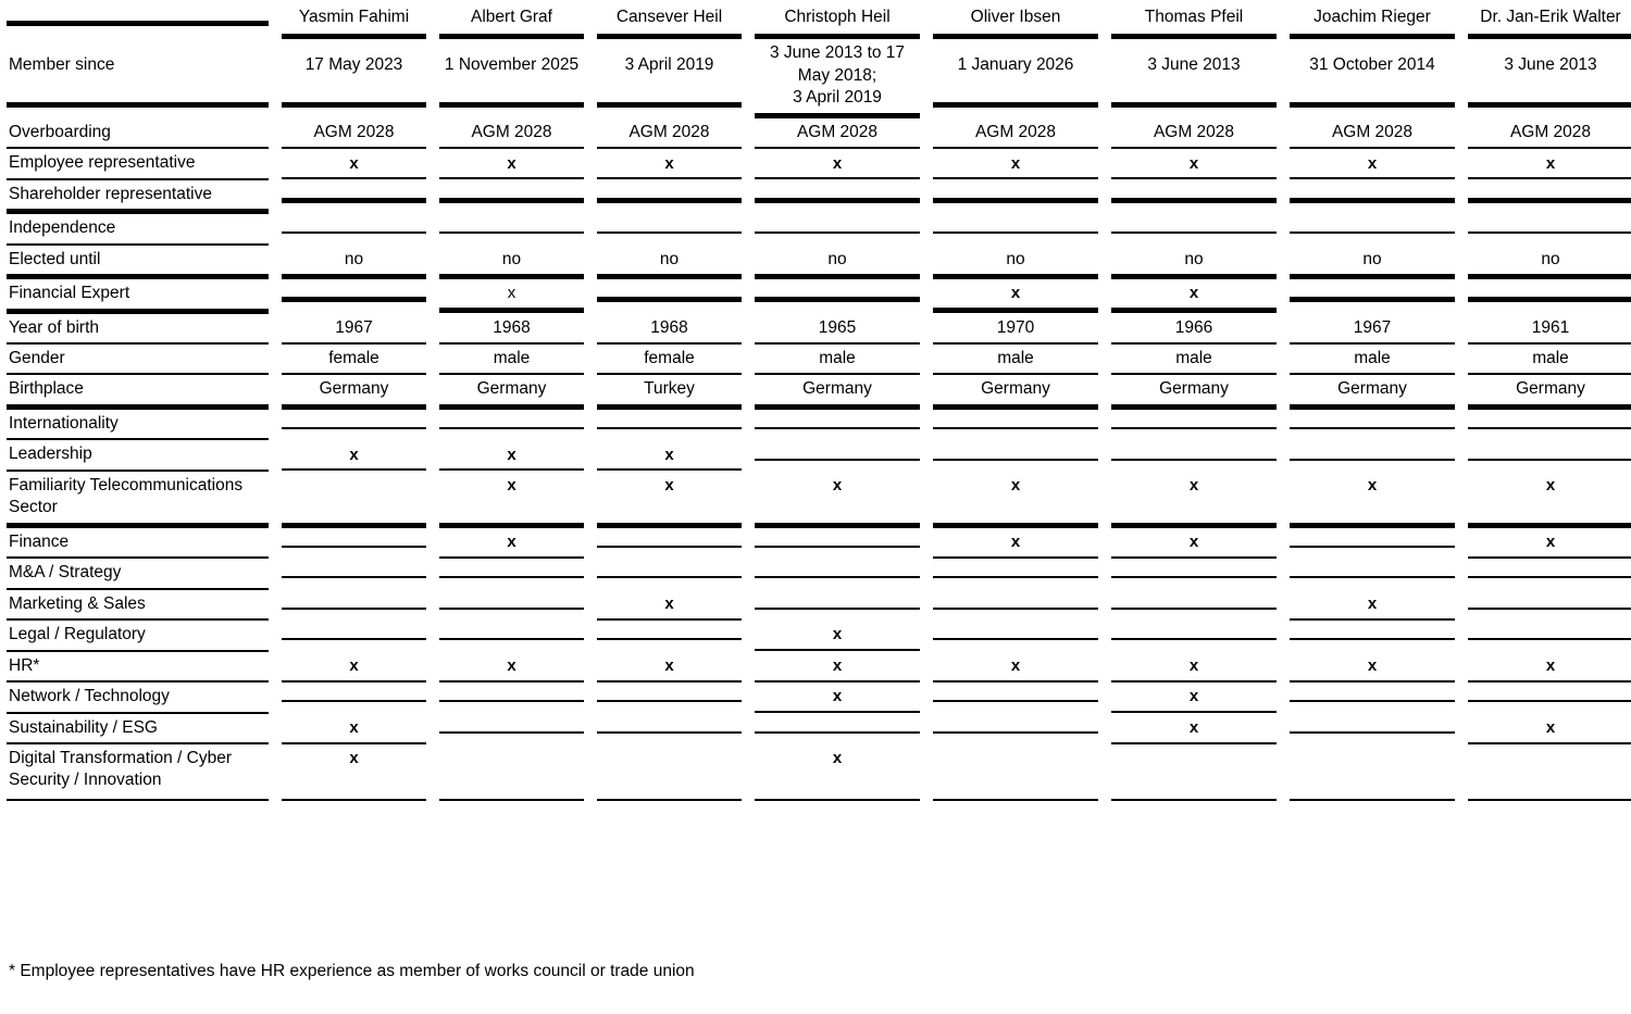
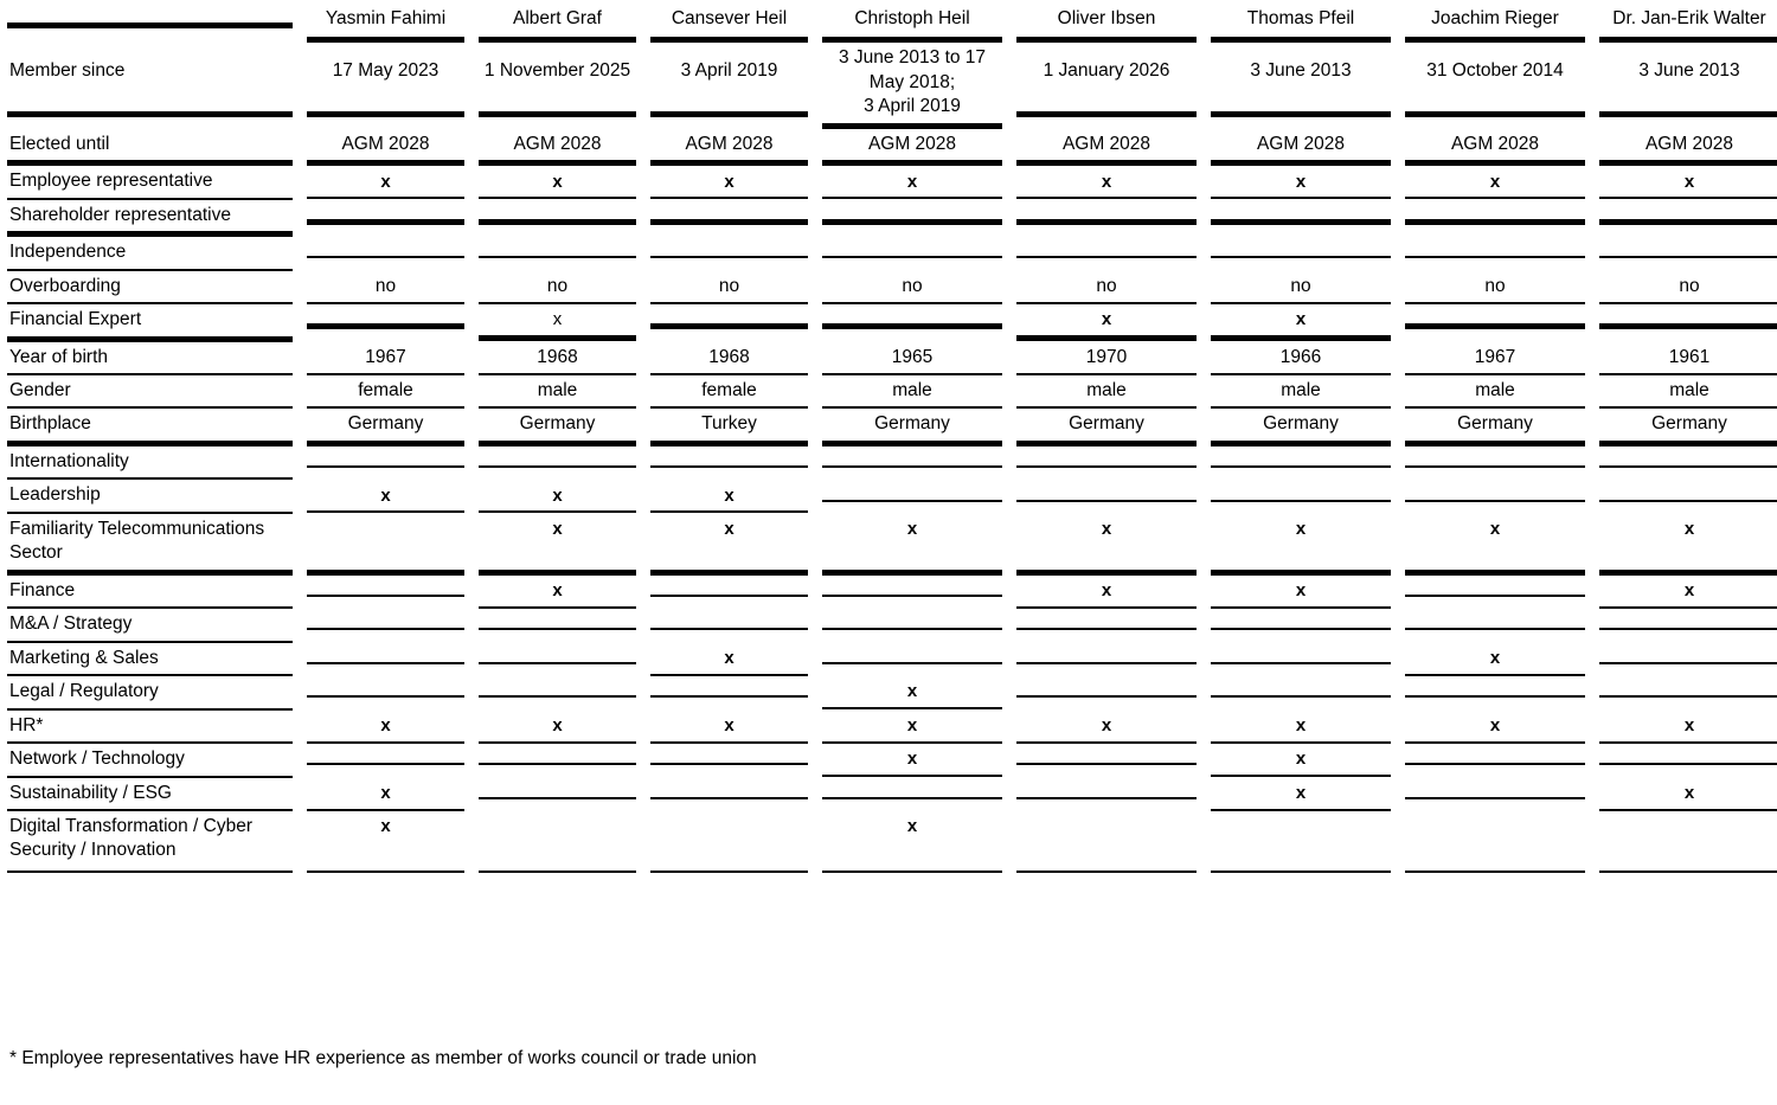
  	Yasmin Fahimi	Albert Graf	Cansever Heil	Christoph Heil	Oliver Ibsen	Thomas Pfeil	Joachim Rieger	Dr. Jan-Erik Walter
  Member since	17 May 2023	1 November 2025	3 April 2019	3 June 2013 to 17 May 2018;3 April 2019	1 January 2026	3 June 2013	31 October 2014	3 June 2013
- Overboarding	AGM 2028	AGM 2028	AGM 2028	AGM 2028	AGM 2028	AGM 2028	AGM 2028	AGM 2028
+ Elected until	AGM 2028	AGM 2028	AGM 2028	AGM 2028	AGM 2028	AGM 2028	AGM 2028	AGM 2028
  Employee representative	x	x	x	x	x	x	x	x
  Shareholder representative
  Independence
- Elected until	no	no	no	no	no	no	no	no
+ Overboarding	no	no	no	no	no	no	no	no
  Financial Expert		x			x	x
  Year of birth	1967	1968	1968	1965	1970	1966	1967	1961
  Gender	female	male	female	male	male	male	male	male
  Birthplace	Germany	Germany	Turkey	Germany	Germany	Germany	Germany	Germany
  Internationality
  Leadership	x	x	x
  Familiarity Telecommunications Sector		x	x	x	x	x	x	x
  Finance		x			x	x		x
  M&A / Strategy
  Marketing & Sales			x				x
  Legal / Regulatory				x
  HR*	x	x	x	x	x	x	x	x
  Network / Technology				x		x
  Sustainability / ESG	x					x		x
  Digital Transformation / Cyber Security / Innovation	x			x
  * Employee representatives have HR experience as member of works council or trade union
